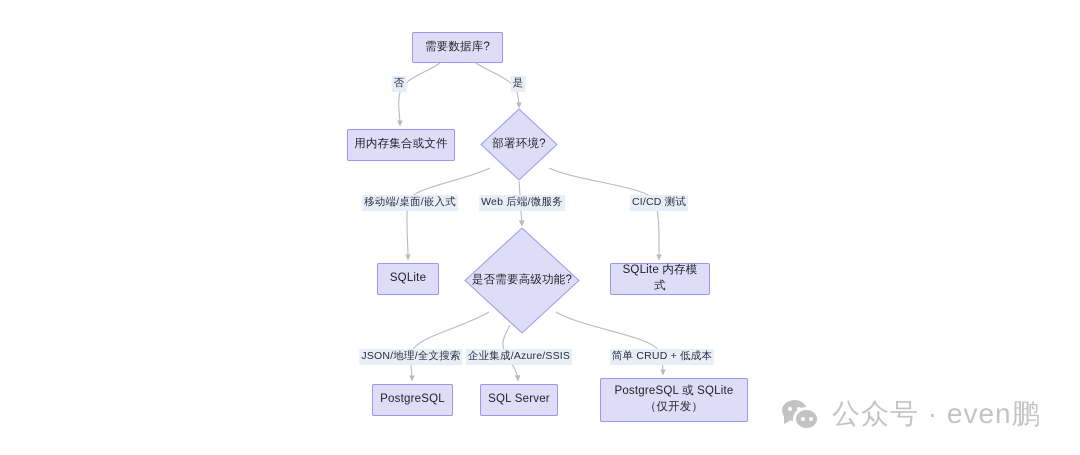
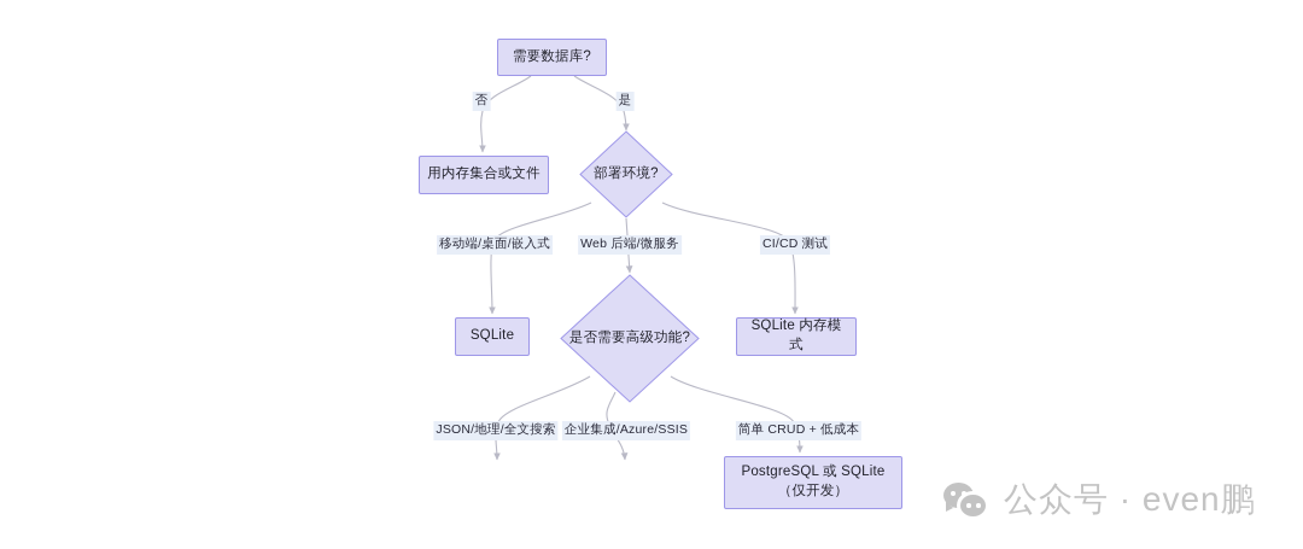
  需要数据库?
  用内存集合或文件
  部署环境?
  SQLite
  是否需要高级功能?
  SQLite 内存模式
- PostgreSQL
- SQL Server
  PostgreSQL 或 SQLite（仅开发）
  否
  是
  移动端/桌面/嵌入式
  Web 后端/微服务
  CI/CD 测试
  JSON/地理/全文搜索
  企业集成/Azure/SSIS
  简单 CRUD + 低成本
  公众号 · even鹏
